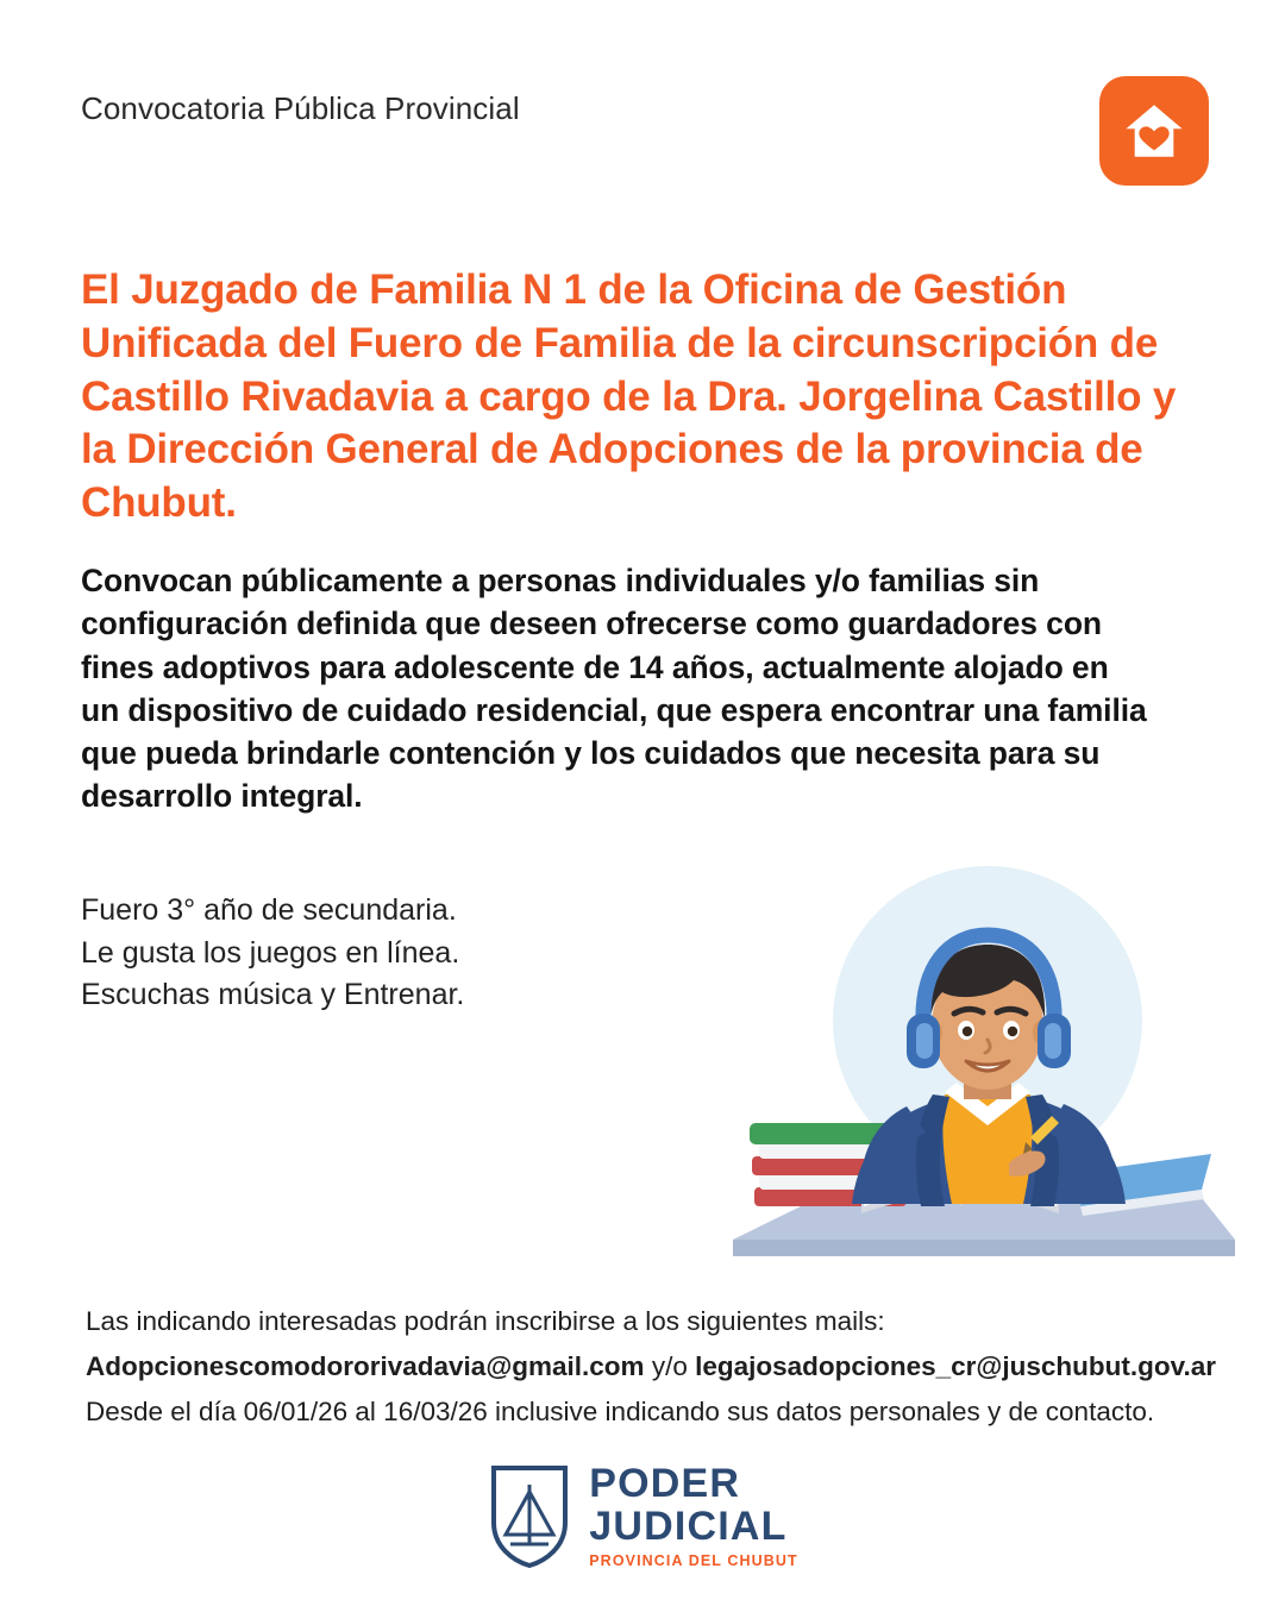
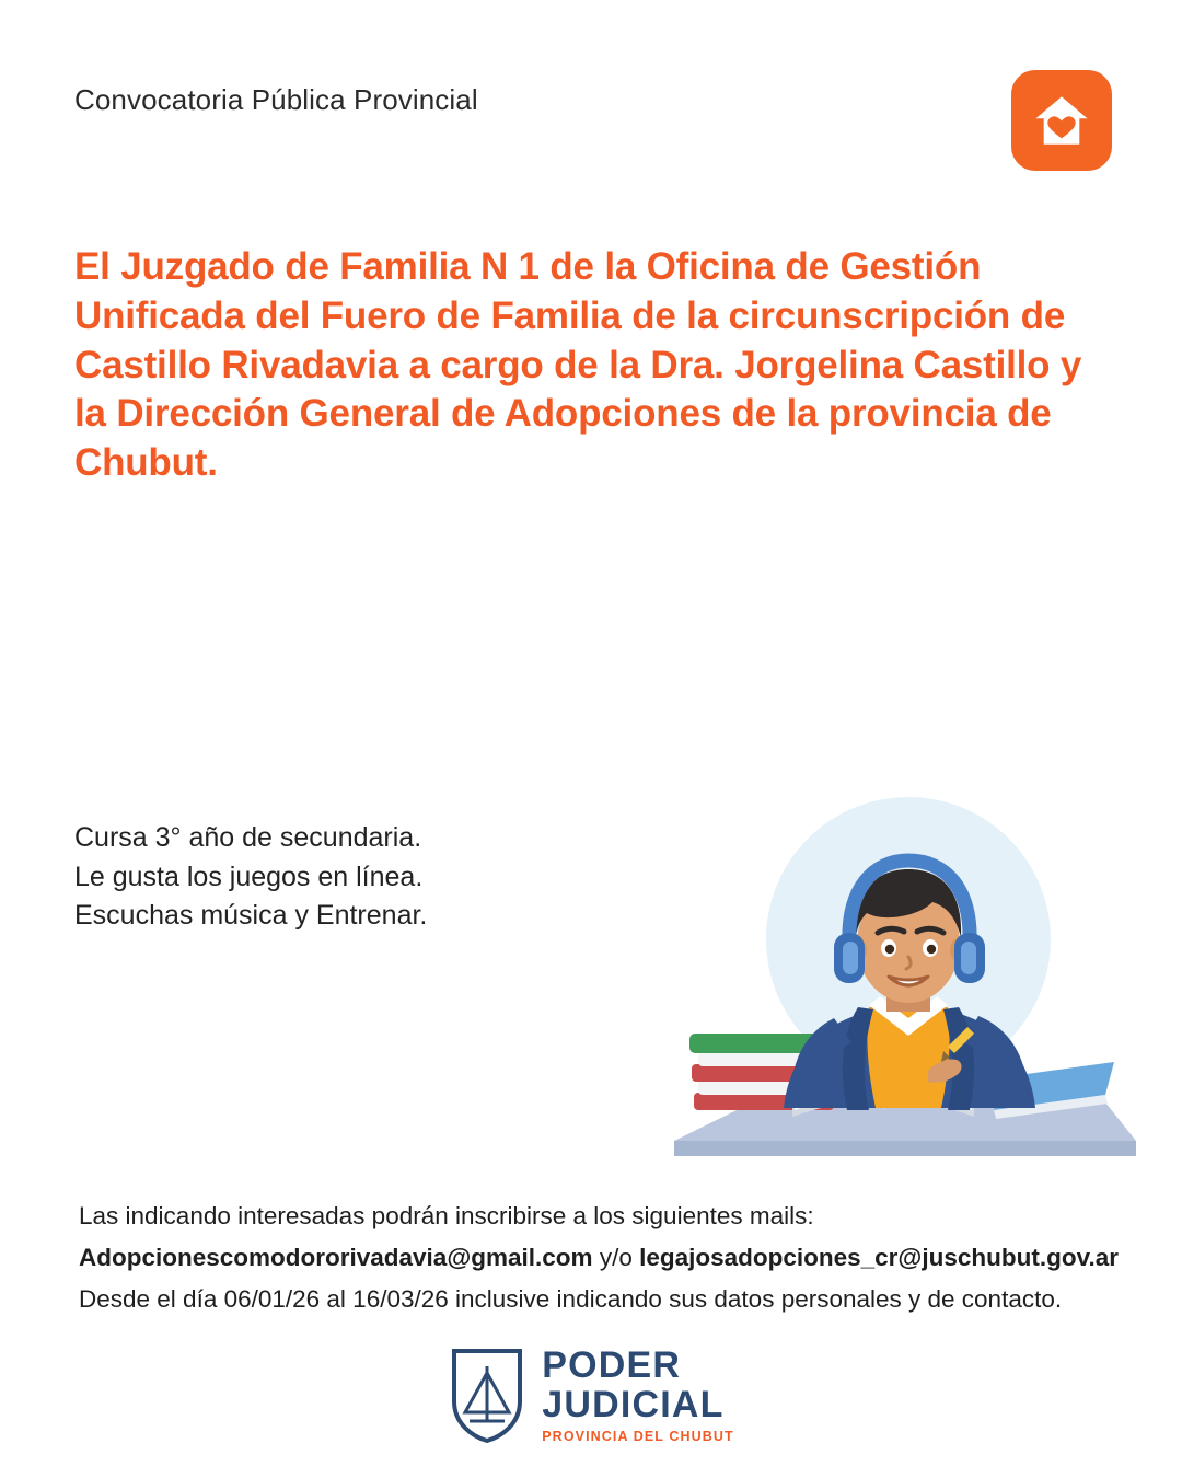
  Convocatoria Pública Provincial
  El Juzgado de Familia N 1 de la Oficina de Gestión Unificada del Fuero de Familia de la circunscripción de Castillo Rivadavia a cargo de la Dra. Jorgelina Castillo y la Dirección General de Adopciones de la provincia de Chubut.
- Convocan públicamente a personas individuales y/o familias sin configuración definida que deseen ofrecerse como guardadores con fines adoptivos para adolescente de 14 años, actualmente alojado en un dispositivo de cuidado residencial, que espera encontrar una familia que pueda brindarle contención y los cuidados que necesita para su desarrollo integral.
- Fuero 3° año de secundaria.
+ Cursa 3° año de secundaria.
  Le gusta los juegos en línea.
  Escuchas música y Entrenar.
  Las indicando interesadas podrán inscribirse a los siguientes mails:
  Adopcionescomodororivadavia@gmail.com y/o legajosadopciones_cr@juschubut.gov.ar
  Desde el día 06/01/26 al 16/03/26 inclusive indicando sus datos personales y de contacto.
  PODER
  JUDICIAL
  PROVINCIA DEL CHUBUT
